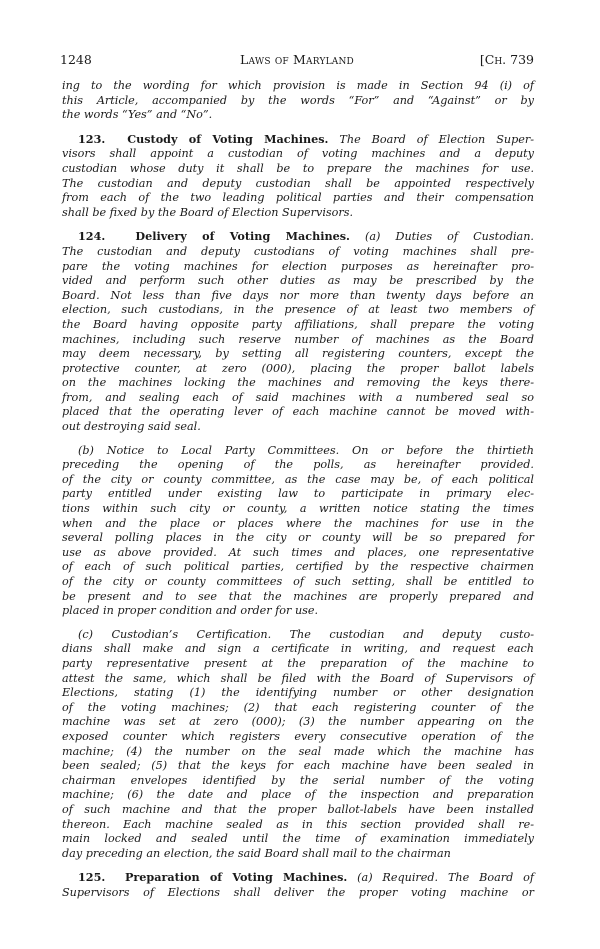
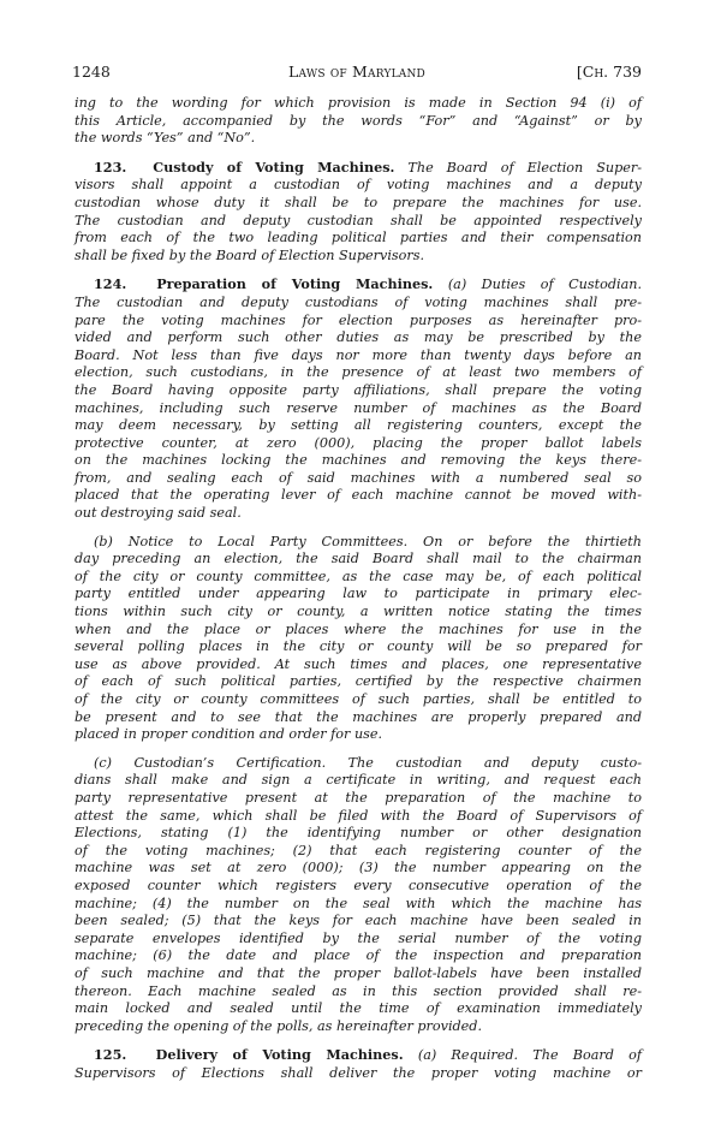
  1248
  Laws of Maryland
  [Ch. 739
  ing to the wording for which provision is made in Section 94 (i) of
  this Article, accompanied by the words “For” and “Against” or by
  the words “Yes” and “No”.
  123. Custody of Voting Machines. The Board of Election Super-
  visors shall appoint a custodian of voting machines and a deputy
  custodian whose duty it shall be to prepare the machines for use.
  The custodian and deputy custodian shall be appointed respectively
  from each of the two leading political parties and their compensation
  shall be fixed by the Board of Election Supervisors.
- 124. Delivery of Voting Machines. (a) Duties of Custodian.
+ 124. Preparation of Voting Machines. (a) Duties of Custodian.
  The custodian and deputy custodians of voting machines shall pre-
  pare the voting machines for election purposes as hereinafter pro-
  vided and perform such other duties as may be prescribed by the
  Board. Not less than five days nor more than twenty days before an
  election, such custodians, in the presence of at least two members of
  the Board having opposite party affiliations, shall prepare the voting
  machines, including such reserve number of machines as the Board
  may deem necessary, by setting all registering counters, except the
  protective counter, at zero (000), placing the proper ballot labels
  on the machines locking the machines and removing the keys there-
  from, and sealing each of said machines with a numbered seal so
  placed that the operating lever of each machine cannot be moved with-
  out destroying said seal.
  (b) Notice to Local Party Committees. On or before the thirtieth
- preceding the opening of the polls, as hereinafter provided.
+ day preceding an election, the said Board shall mail to the chairman
  of the city or county committee, as the case may be, of each political
- party entitled under existing law to participate in primary elec-
+ party entitled under appearing law to participate in primary elec-
  tions within such city or county, a written notice stating the times
  when and the place or places where the machines for use in the
  several polling places in the city or county will be so prepared for
  use as above provided. At such times and places, one representative
  of each of such political parties, certified by the respective chairmen
- of the city or county committees of such setting, shall be entitled to
+ of the city or county committees of such parties, shall be entitled to
  be present and to see that the machines are properly prepared and
  placed in proper condition and order for use.
  (c) Custodian’s Certification. The custodian and deputy custo-
  dians shall make and sign a certificate in writing, and request each
  party representative present at the preparation of the machine to
  attest the same, which shall be filed with the Board of Supervisors of
  Elections, stating (1) the identifying number or other designation
  of the voting machines; (2) that each registering counter of the
  machine was set at zero (000); (3) the number appearing on the
  exposed counter which registers every consecutive operation of the
- machine; (4) the number on the seal made which the machine has
+ machine; (4) the number on the seal with which the machine has
  been sealed; (5) that the keys for each machine have been sealed in
- chairman envelopes identified by the serial number of the voting
+ separate envelopes identified by the serial number of the voting
  machine; (6) the date and place of the inspection and preparation
  of such machine and that the proper ballot-labels have been installed
  thereon. Each machine sealed as in this section provided shall re-
  main locked and sealed until the time of examination immediately
- day preceding an election, the said Board shall mail to the chairman
+ preceding the opening of the polls, as hereinafter provided.
- 125. Preparation of Voting Machines. (a) Required. The Board of
+ 125. Delivery of Voting Machines. (a) Required. The Board of
  Supervisors of Elections shall deliver the proper voting machine or
